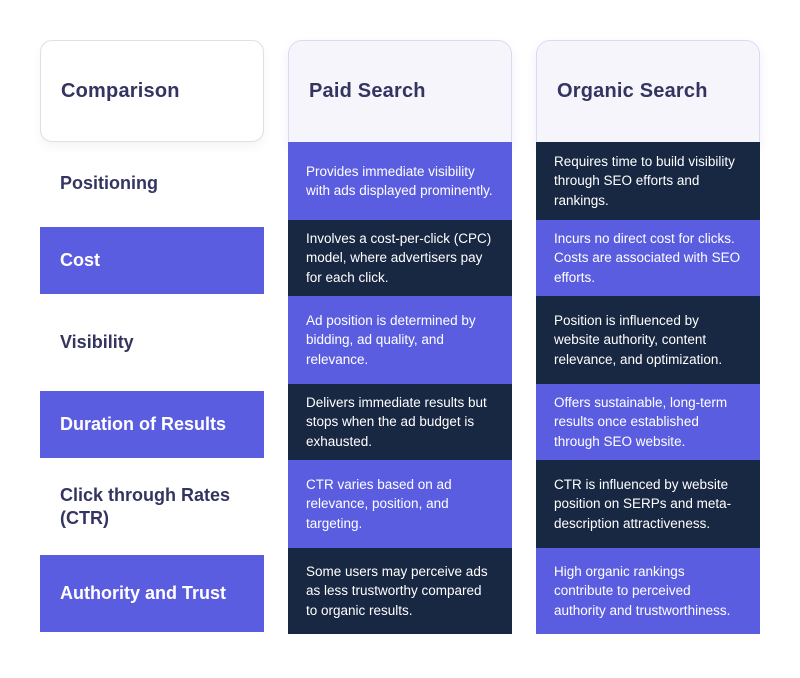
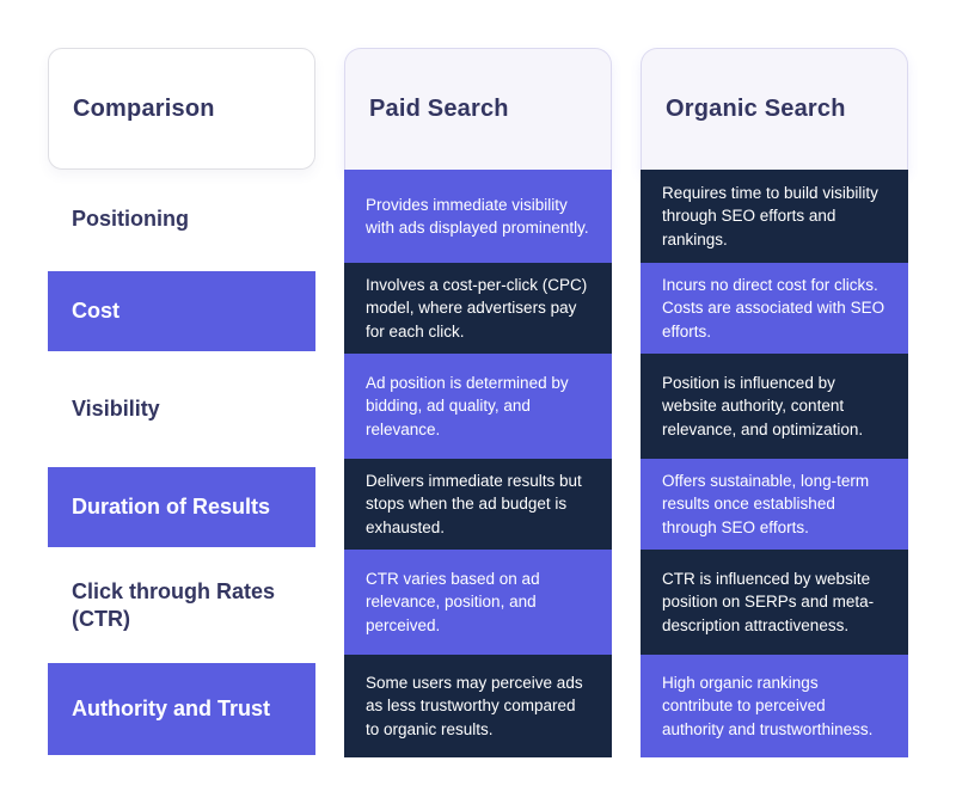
  Comparison
  Positioning
  Cost
  Visibility
  Duration of Results
  Click through Rates (CTR)
  Authority and Trust
  Paid Search
  Provides immediate visibility with ads displayed prominently.
  Involves a cost-per-click (CPC) model, where advertisers pay for each click.
  Ad position is determined by bidding, ad quality, and relevance.
  Delivers immediate results but stops when the ad budget is exhausted.
- CTR varies based on ad relevance, position, and targeting.
+ CTR varies based on ad relevance, position, and perceived.
  Some users may perceive ads as less trustworthy compared to organic results.
  Organic Search
  Requires time to build visibility through SEO efforts and rankings.
  Incurs no direct cost for clicks. Costs are associated with SEO efforts.
  Position is influenced by website authority, content relevance, and optimization.
- Offers sustainable, long-term results once established through SEO website.
+ Offers sustainable, long-term results once established through SEO efforts.
  CTR is influenced by website position on SERPs and meta-description attractiveness.
  High organic rankings contribute to perceived authority and trustworthiness.
